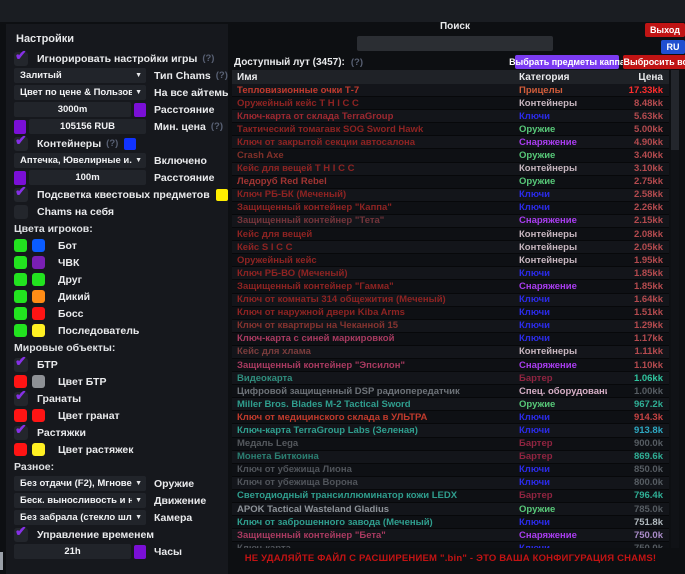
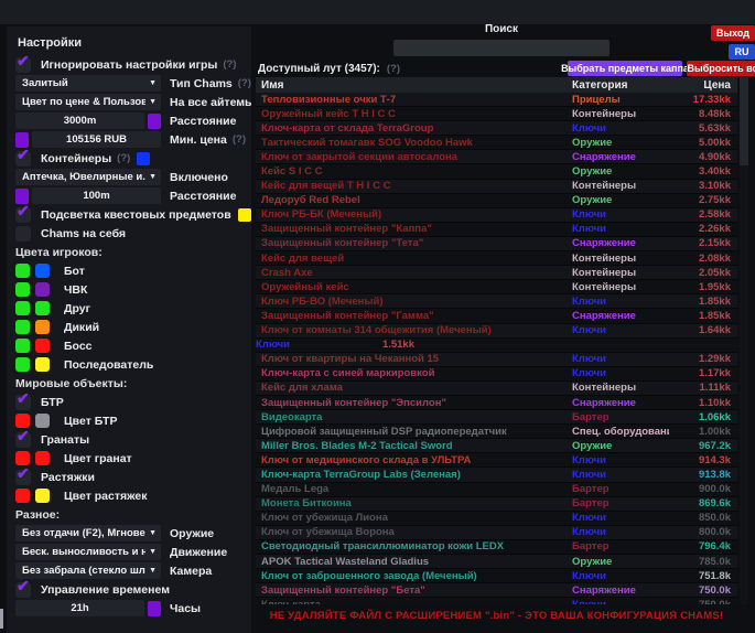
  Настройки
  ✔
  Игнорировать настройки игры
  (?)
  Залитый
  Тип Chams
  (?)
  Цвет по цене & Пользов
  На все айтемы
  3000m
  Расстояние
  105156 RUB
  Мин. цена
  (?)
  ✔
  Контейнеры
  (?)
  Аптечка, Ювелирные и.
  Включено
  100m
  Расстояние
  ✔
  Подсветка квестовых предметов
  Chams на себя
  Цвета игроков:
  Бот
  ЧВК
  Друг
  Дикий
  Босс
  Последователь
  Мировые объекты:
  ✔
  БТР
  Цвет БТР
  ✔
  Гранаты
  Цвет гранат
  ✔
  Растяжки
  Цвет растяжек
  Разное:
  Без отдачи (F2), Мгнове
  Оружие
  Беск. выносливость и н
  Движение
  Без забрала (стекло шл
  Камера
  ✔
  Управление временем
  21h
  Часы
  Поиск
  Выход
  RU
  Доступный лут (3457): (?)
  Выбрать предметы капп
  Выбросить в
  Имя
  Категория
  Цена
  Тепловизионные очки Т-7
  Прицелы
  17.33kk
  Оружейный кейс T H I C C
  Контейнеры
  8.48kk
  Ключ-карта от склада TerraGroup
  Ключи
  5.63kk
- Тактический томагавк SOG Sword Hawk
+ Тактический томагавк SOG Voodoo Hawk
  Оружие
  5.00kk
  Ключ от закрытой секции автосалона
  Снаряжение
  4.90kk
- Crash Axe
+ Кейс S I C C
  Оружие
  3.40kk
  Кейс для вещей T H I C C
  Контейнеры
  3.10kk
  Ледоруб Red Rebel
  Оружие
  2.75kk
  Ключ РБ-БК (Меченый)
  Ключи
  2.58kk
  Защищенный контейнер "Каппа"
  Ключи
  2.26kk
  Защищенный контейнер "Тета"
  Снаряжение
  2.15kk
  Кейс для вещей
  Контейнеры
  2.08kk
- Кейс S I C C
+ Crash Axe
  Контейнеры
  2.05kk
  Оружейный кейс
  Контейнеры
  1.95kk
  Ключ РБ-ВО (Меченый)
  Ключи
  1.85kk
  Защищенный контейнер "Гамма"
  Снаряжение
  1.85kk
  Ключ от комнаты 314 общежития (Меченый)
  Ключи
  1.64kk
- Ключ от наружной двери Kiba Arms
  Ключи
  1.51kk
  Ключ от квартиры на Чеканной 15
  Ключи
  1.29kk
  Ключ-карта с синей маркировкой
  Ключи
  1.17kk
  Кейс для хлама
  Контейнеры
  1.11kk
  Защищенный контейнер "Эпсилон"
  Снаряжение
  1.10kk
  Видеокарта
  Бартер
  1.06kk
  Цифровой защищенный DSP радиопередатчик
  Спец. оборудован
  1.00kk
  Miller Bros. Blades M-2 Tactical Sword
  Оружие
  967.2k
  Ключ от медицинского склада в УЛЬТРА
  Ключи
  914.3k
  Ключ-карта TerraGroup Labs (Зеленая)
  Ключи
  913.8k
  Медаль Lega
  Бартер
  900.0k
  Монета Биткоина
  Бартер
  869.6k
  Ключ от убежища Лиона
  Ключи
  850.0k
  Ключ от убежища Ворона
  Ключи
  800.0k
  Светодиодный трансиллюминатор кожи LEDX
  Бартер
  796.4k
  APOK Tactical Wasteland Gladius
  Оружие
  785.0k
  Ключ от заброшенного завода (Меченый)
  Ключи
  751.8k
  Защищенный контейнер "Бета"
  Снаряжение
  750.0k
  НЕ УДАЛЯЙТЕ ФАЙЛ С РАСШИРЕНИЕМ ".bin" - ЭТО ВАША КОНФИГУРАЦИЯ CHAMS!
